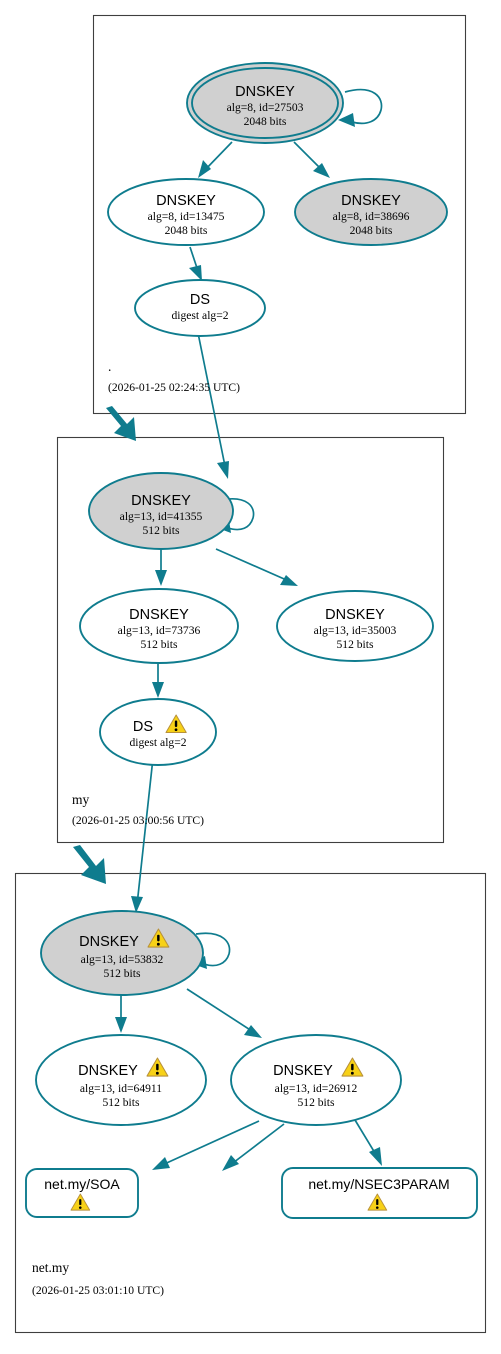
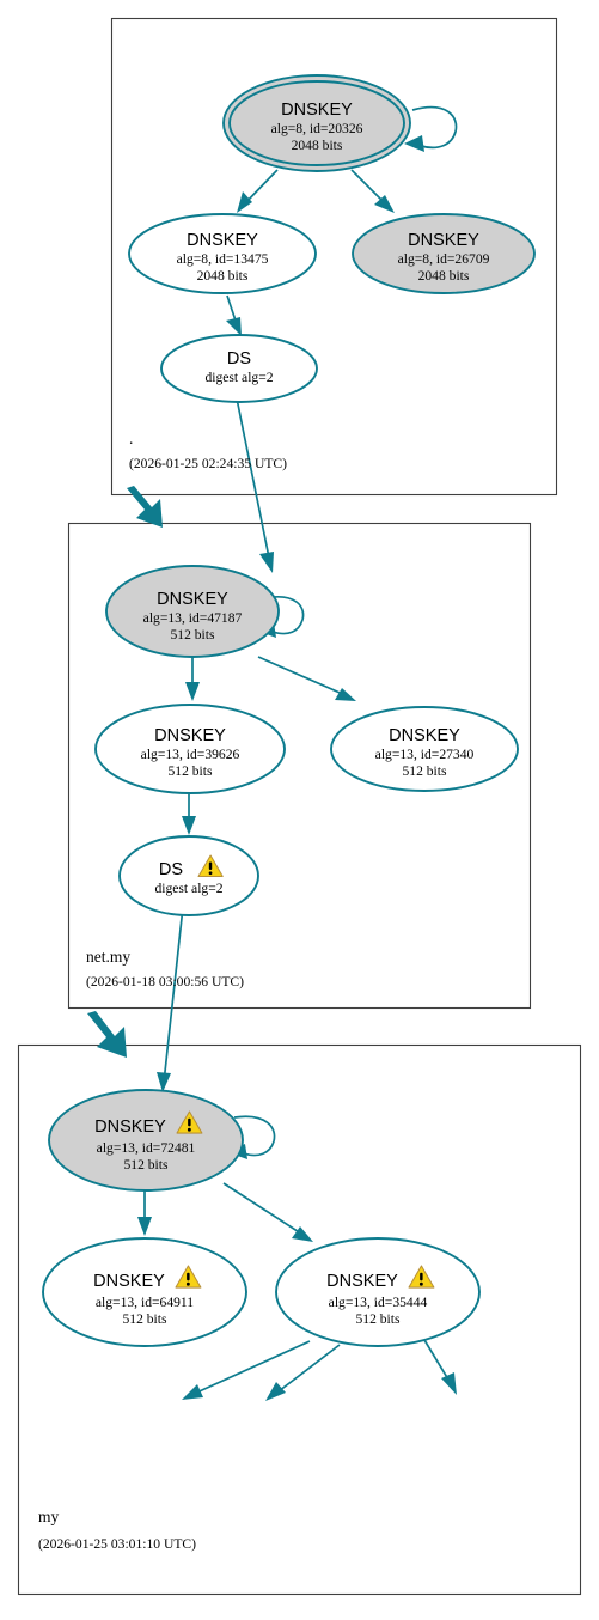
  DNSKEY
- alg=8, id=27503
+ alg=8, id=20326
  2048 bits
  DNSKEY
  alg=8, id=13475
  2048 bits
  DNSKEY
- alg=8, id=38696
+ alg=8, id=26709
  2048 bits
  DS
  digest alg=2
  .
  (2026-01-25 02:24:35 UTC)
  DNSKEY
- alg=13, id=41355
+ alg=13, id=47187
  512 bits
  DNSKEY
- alg=13, id=73736
+ alg=13, id=39626
  512 bits
  DNSKEY
- alg=13, id=35003
+ alg=13, id=27340
  512 bits
  DS
  digest alg=2
- my
+ net.my
- (2026-01-25 03:00:56 UTC)
+ (2026-01-18 03:00:56 UTC)
  DNSKEY
- alg=13, id=53832
+ alg=13, id=72481
  512 bits
  DNSKEY
  alg=13, id=64911
  512 bits
  DNSKEY
- alg=13, id=26912
+ alg=13, id=35444
  512 bits
- net.my/SOA
- net.my/NSEC3PARAM
- net.my
+ my
  (2026-01-25 03:01:10 UTC)
